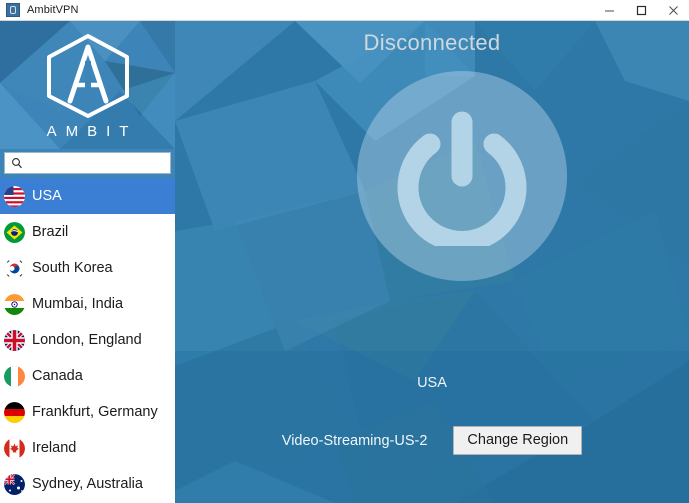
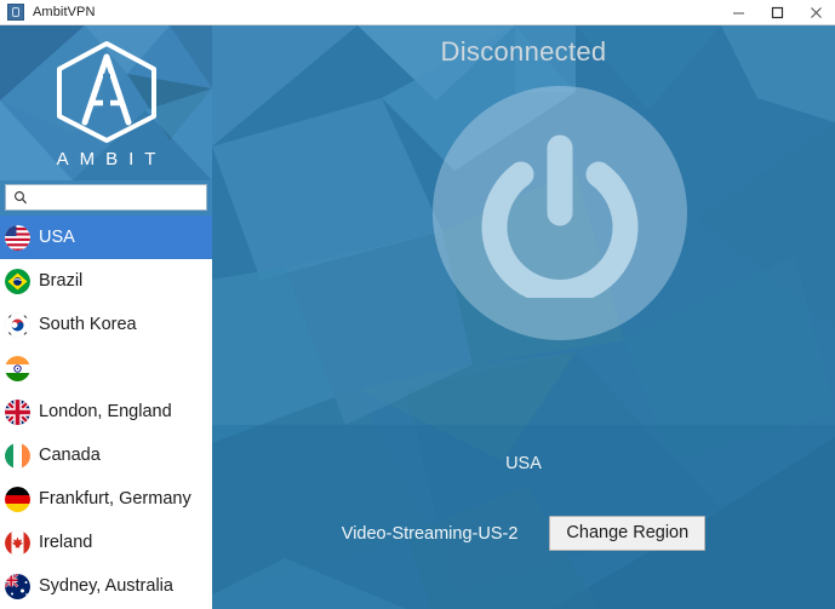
  AmbitVPN
  AMBIT
  USA
  Brazil
  South Korea
- Mumbai, India
  London, England
  Canada
  Frankfurt, Germany
  Ireland
  Sydney, Australia
  Disconnected
  USA
  Video-Streaming-US-2
  Change Region
